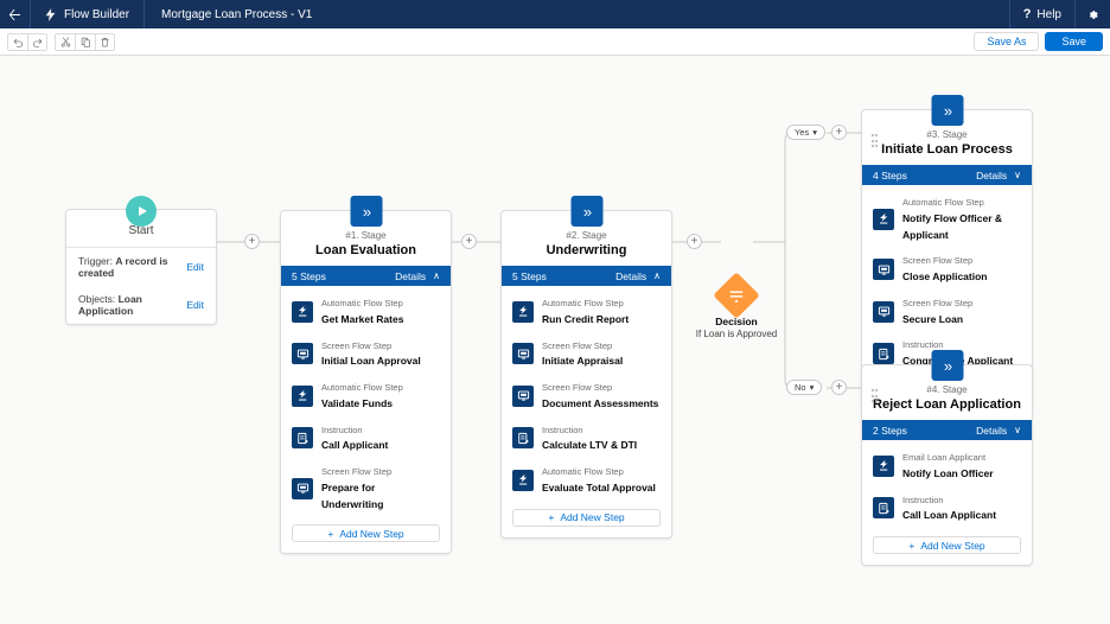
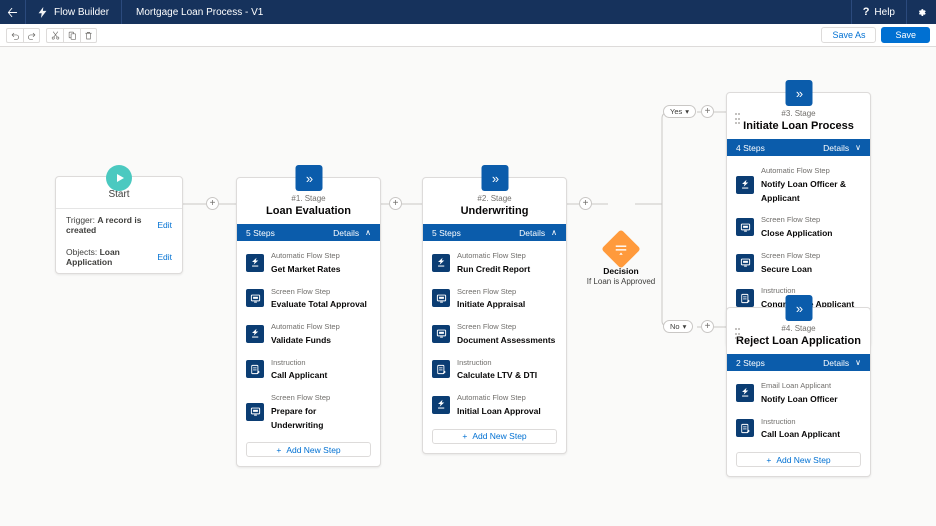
  Flow Builder
  Mortgage Loan Process - V1
  ?
  Help
  Save As
  Save
  Yes
  ▾
  +
  No
  ▾
  +
  +
  +
  +
  Start
  Trigger: A record is created
  Edit
  Objects: Loan Application
  Edit
  »
  #1. Stage
  Loan Evaluation
  5 Steps
  Details
  ∧
  Automatic Flow Step
  Get Market Rates
  Screen Flow Step
- Initial Loan Approval
+ Evaluate Total Approval
  Automatic Flow Step
  Validate Funds
  Instruction
  Call Applicant
  Screen Flow Step
  Prepare for Underwriting
  +
  Add New Step
  »
  #2. Stage
  Underwriting
  5 Steps
  Details
  ∧
  Automatic Flow Step
  Run Credit Report
  Screen Flow Step
  Initiate Appraisal
  Screen Flow Step
  Document Assessments
  Instruction
  Calculate LTV & DTI
  Automatic Flow Step
- Evaluate Total Approval
+ Initial Loan Approval
  +
  Add New Step
  Decision
  If Loan is Approved
  »
  #3. Stage
  Initiate Loan Process
  4 Steps
  Details
  ∨
  Automatic Flow Step
- Notify Flow Officer & Applicant
+ Notify Loan Officer & Applicant
  Screen Flow Step
  Close Application
  Screen Flow Step
  Secure Loan
  Instruction
  »
  #4. Stage
  Reject Loan Application
  2 Steps
  Details
  ∨
  Email Loan Applicant
  Notify Loan Officer
  Instruction
  Call Loan Applicant
  +
  Add New Step
